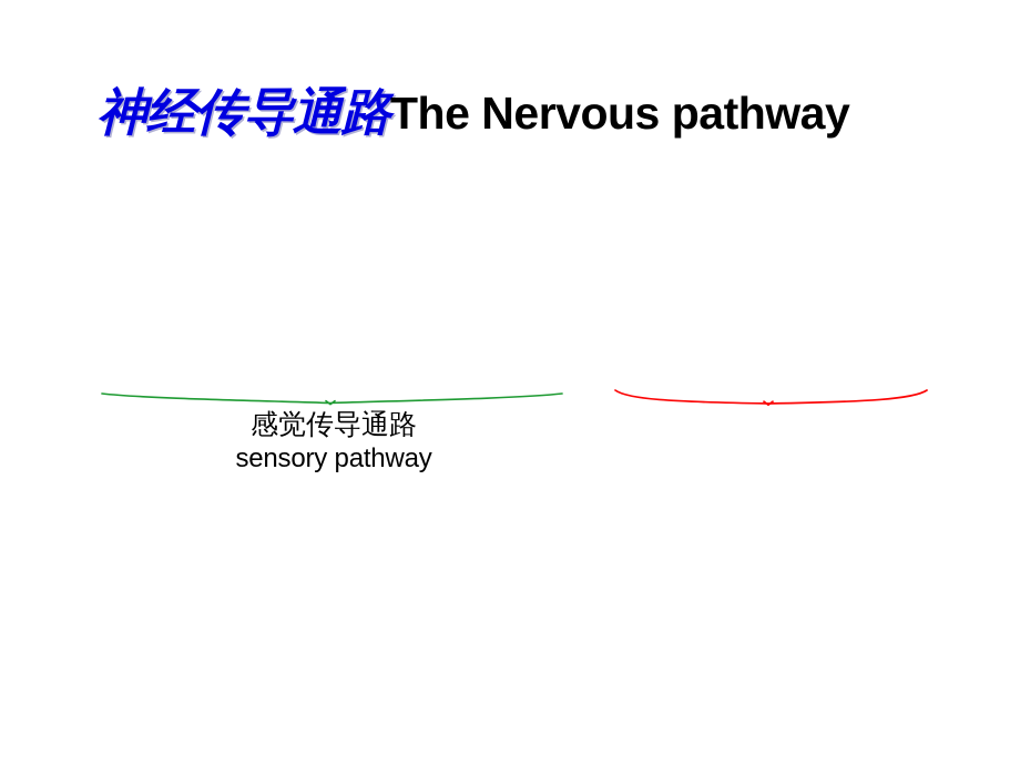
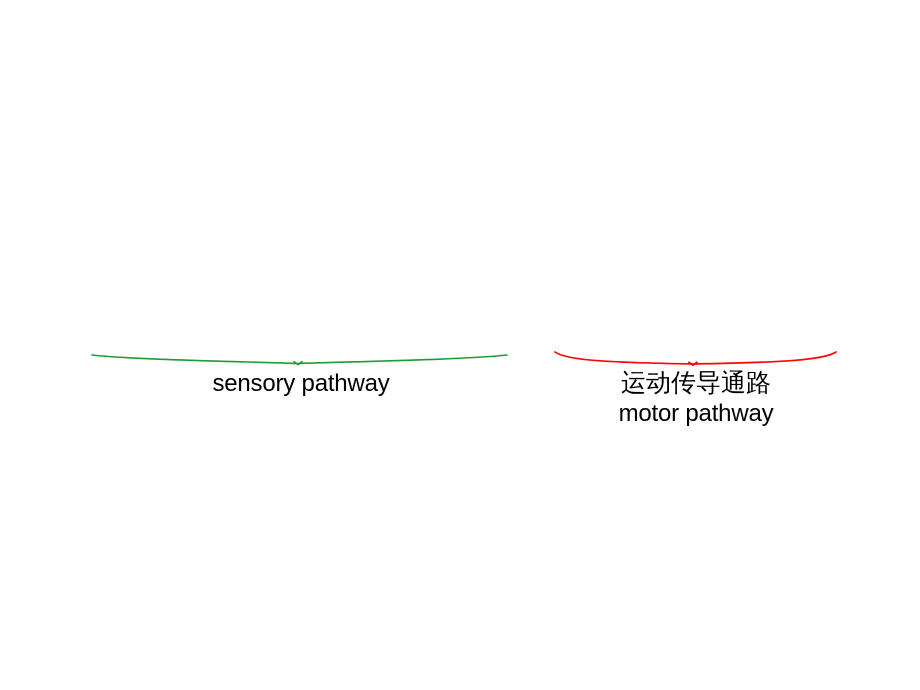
- 神经传导通路The Nervous pathway
- 感觉传导通路
  sensory pathway
+ 运动传导通路
+ motor pathway
